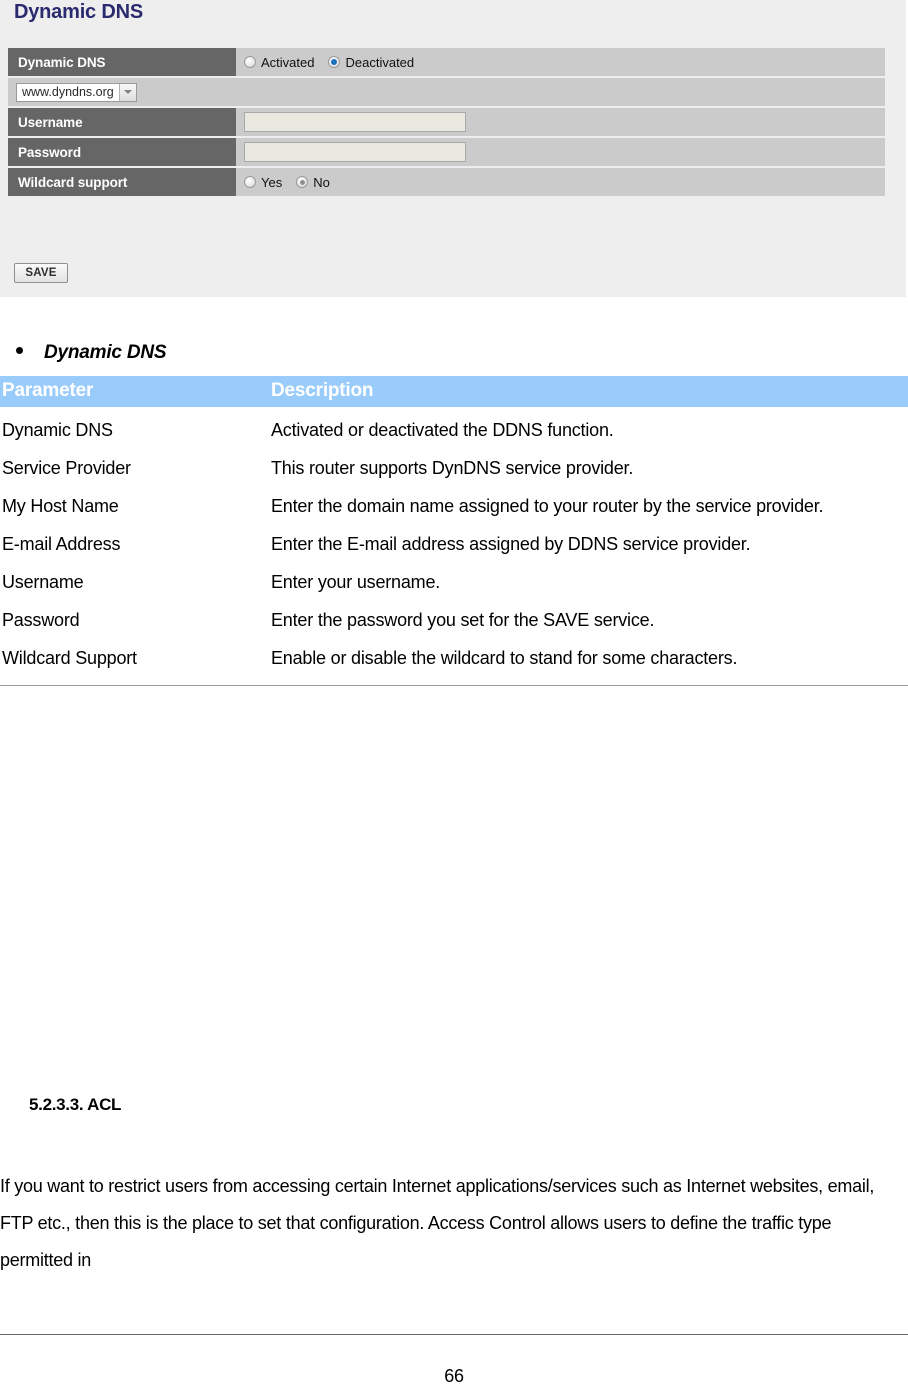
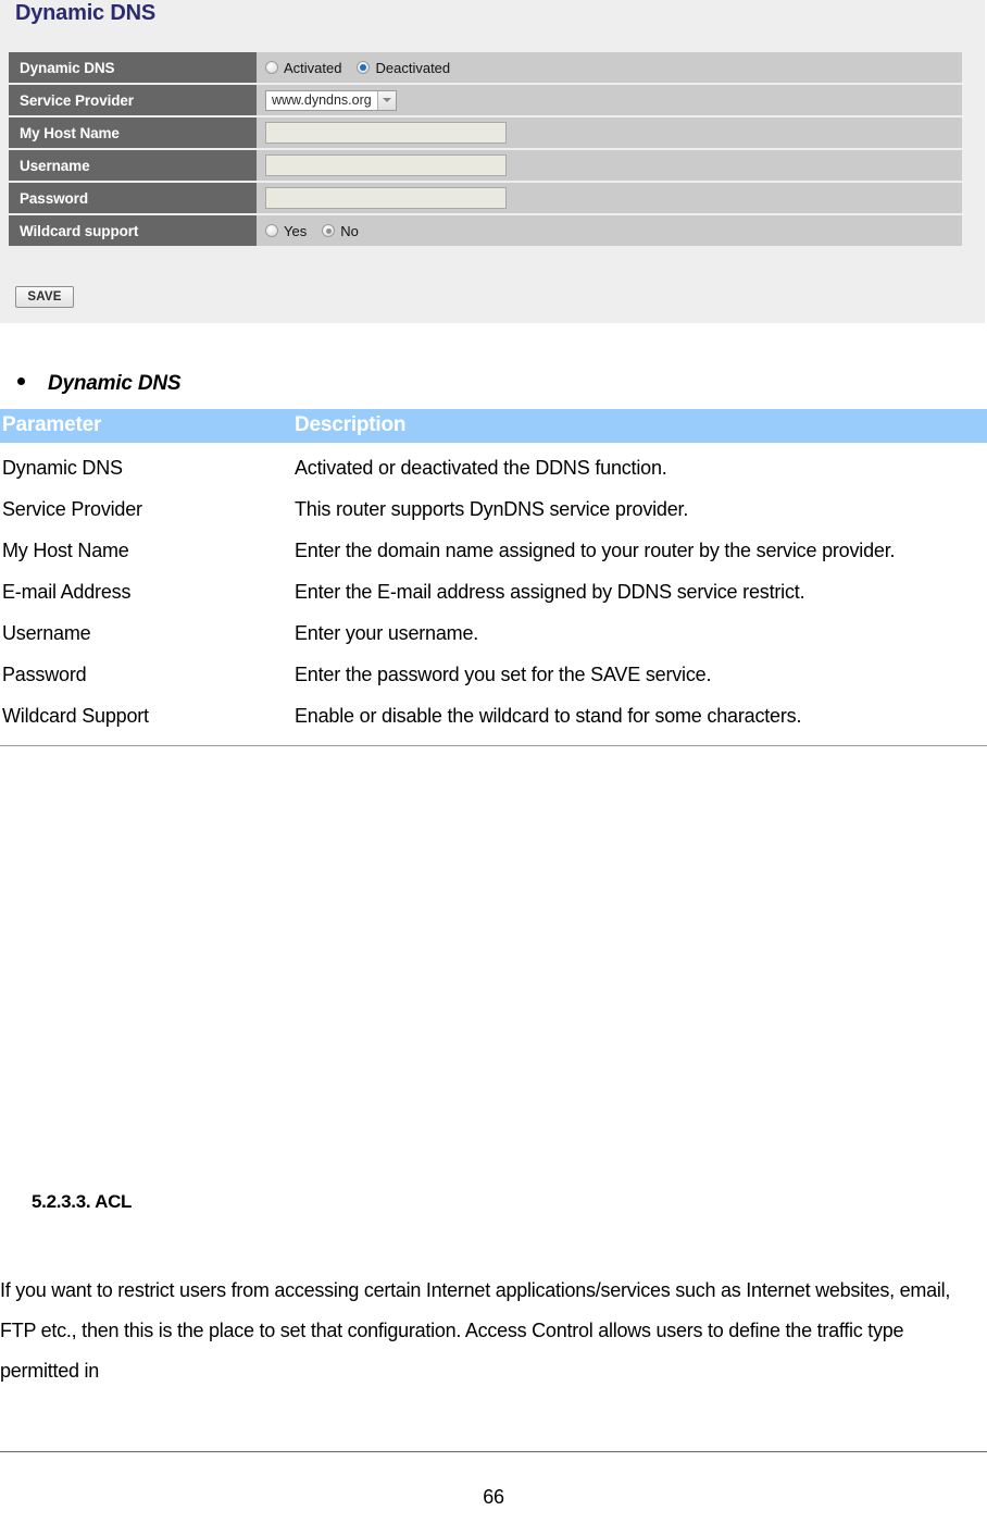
  Dynamic DNS
  Dynamic DNS
  Activated
  Deactivated
+ Service Provider
  www.dyndns.org
+ My Host Name
  Username
  Password
  Wildcard support
  Yes
  No
  SAVE
  Dynamic DNS
  Parameter	Description
  Dynamic DNS	Activated or deactivated the DDNS function.
  Service Provider	This router supports DynDNS service provider.
  My Host Name	Enter the domain name assigned to your router by the service provider.
- E-mail Address	Enter the E-mail address assigned by DDNS service provider.
+ E-mail Address	Enter the E-mail address assigned by DDNS service restrict.
  Username	Enter your username.
  Password	Enter the password you set for the SAVE service.
  Wildcard Support	Enable or disable the wildcard to stand for some characters.
  5.2.3.3. ACL
  If you want to restrict users from accessing certain Internet applications/services such as Internet websites, email, FTP etc., then this is the place to set that configuration. Access Control allows users to define the traffic type permitted in
  66
